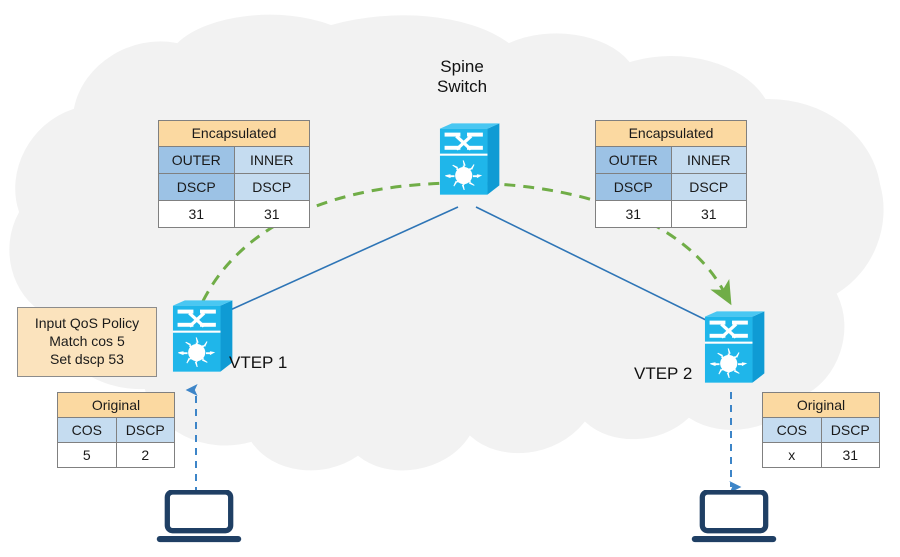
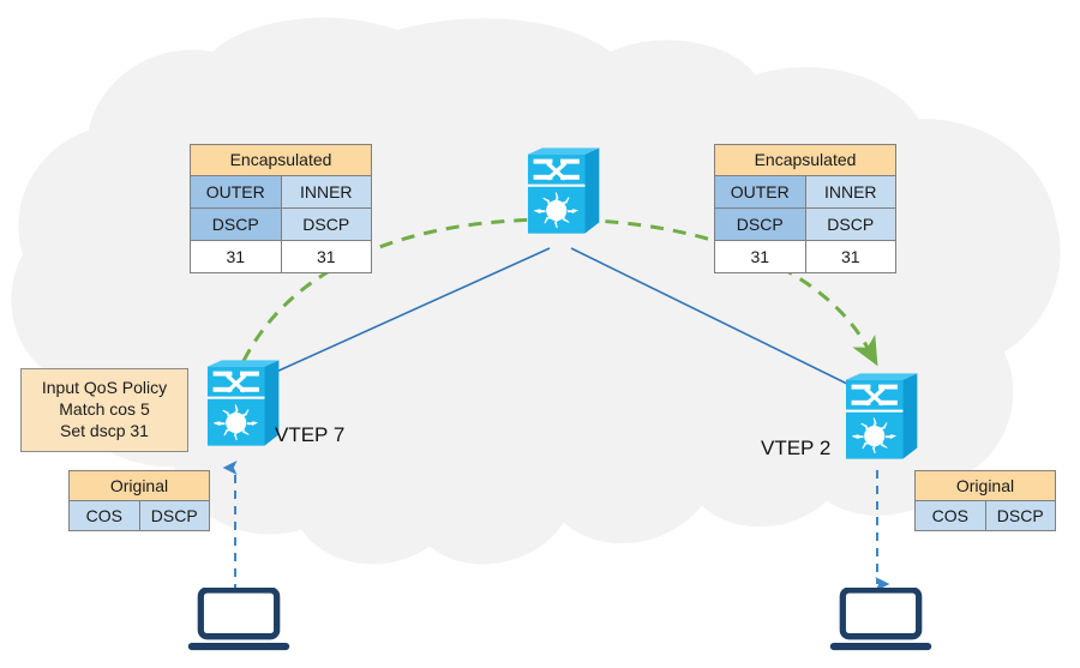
- Spine
- Switch
- VTEP 1
+ VTEP 7
  VTEP 2
  Input QoS Policy
  Match cos 5
- Set dscp 53
+ Set dscp 31
  Encapsulated
  OUTER	INNER
  DSCP	DSCP
  31	31
  Encapsulated
  OUTER	INNER
  DSCP	DSCP
  31	31
  Original
  COS	DSCP
- 5	2
  Original
  COS	DSCP
- x	31
